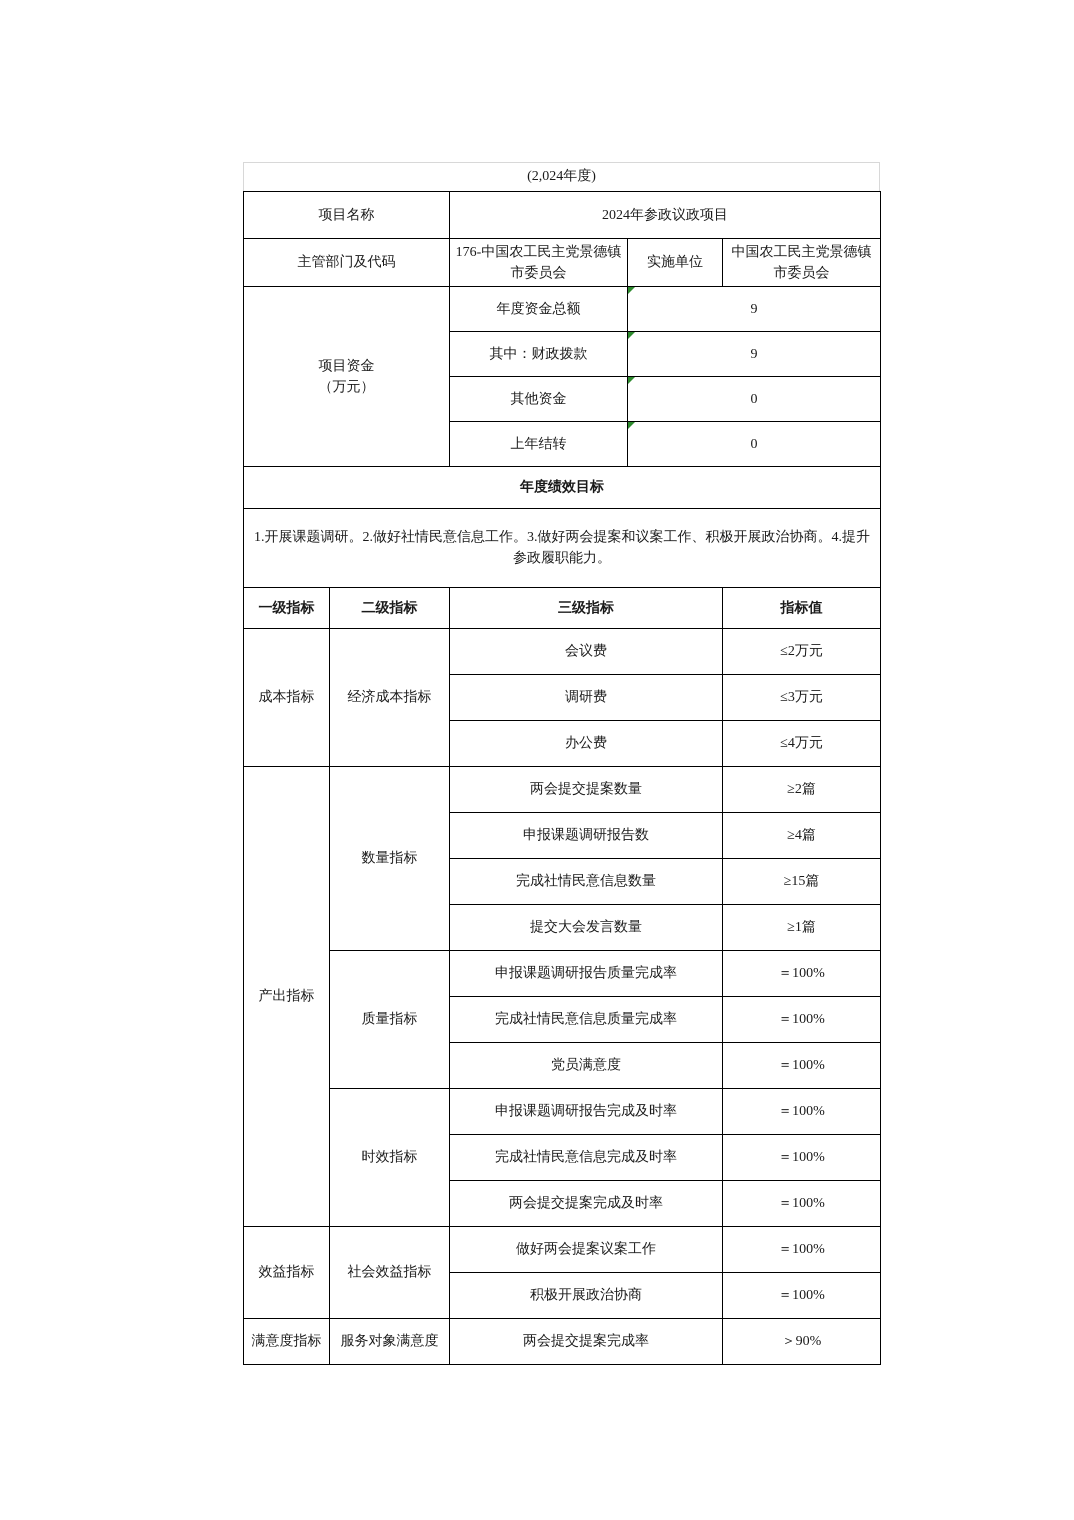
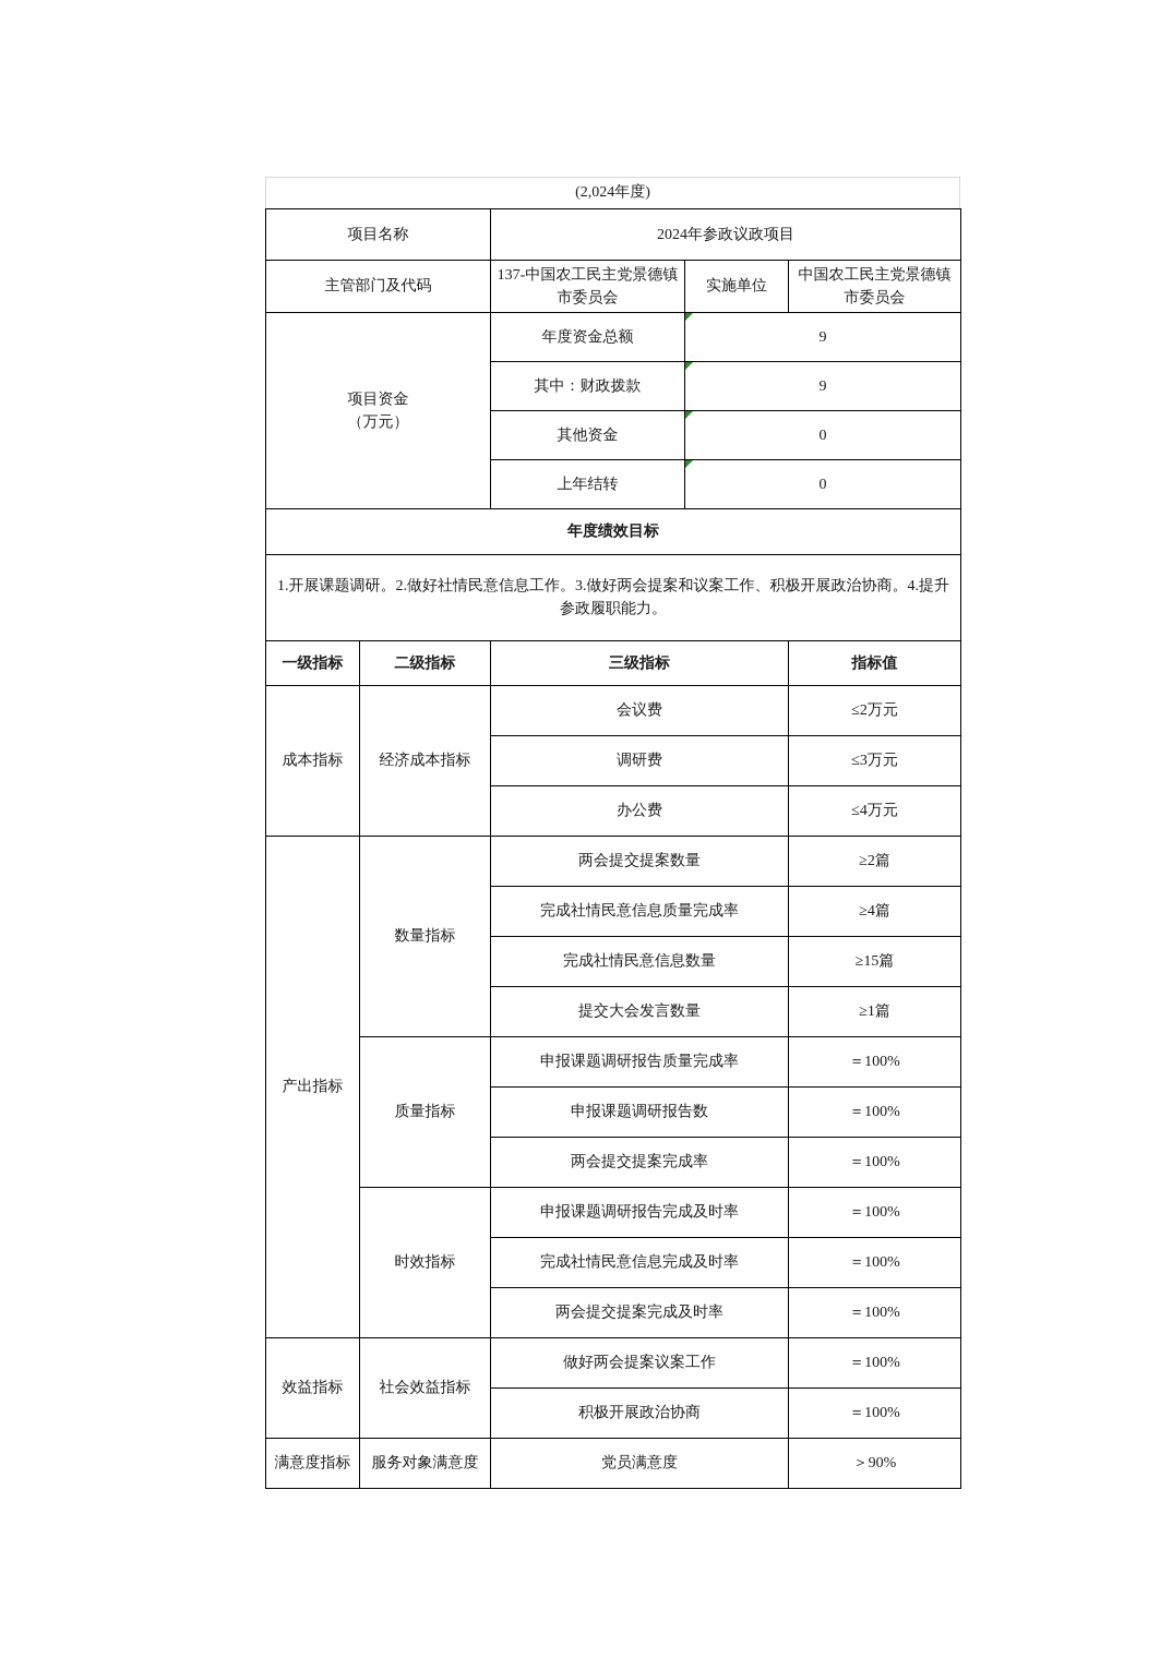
  (2,024年度)
  项目名称	2024年参政议政项目
- 主管部门及代码	176-中国农工民主党景德镇市委员会	实施单位	中国农工民主党景德镇市委员会
+ 主管部门及代码	137-中国农工民主党景德镇市委员会	实施单位	中国农工民主党景德镇市委员会
  项目资金 （万元）	年度资金总额	9
  其中：财政拨款	9
  其他资金	0
  上年结转	0
  年度绩效目标
  1.开展课题调研。2.做好社情民意信息工作。3.做好两会提案和议案工作、积极开展政治协商。4.提升参政履职能力。
  一级指标	二级指标	三级指标	指标值
  成本指标	经济成本指标	会议费	≤2万元
  调研费	≤3万元
  办公费	≤4万元
  产出指标	数量指标	两会提交提案数量	≥2篇
- 申报课题调研报告数	≥4篇
+ 完成社情民意信息质量完成率	≥4篇
  完成社情民意信息数量	≥15篇
  提交大会发言数量	≥1篇
  质量指标	申报课题调研报告质量完成率	＝100%
- 完成社情民意信息质量完成率	＝100%
+ 申报课题调研报告数	＝100%
- 党员满意度	＝100%
+ 两会提交提案完成率	＝100%
  时效指标	申报课题调研报告完成及时率	＝100%
  完成社情民意信息完成及时率	＝100%
  两会提交提案完成及时率	＝100%
  效益指标	社会效益指标	做好两会提案议案工作	＝100%
  积极开展政治协商	＝100%
- 满意度指标	服务对象满意度	两会提交提案完成率	＞90%
+ 满意度指标	服务对象满意度	党员满意度	＞90%
